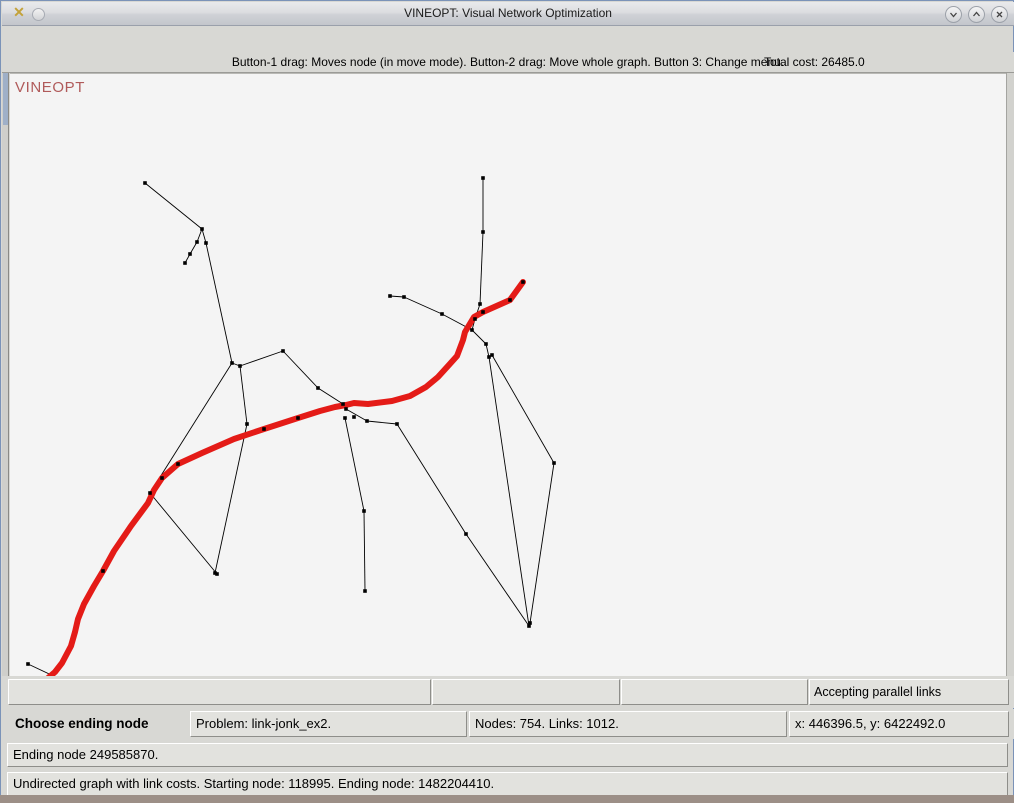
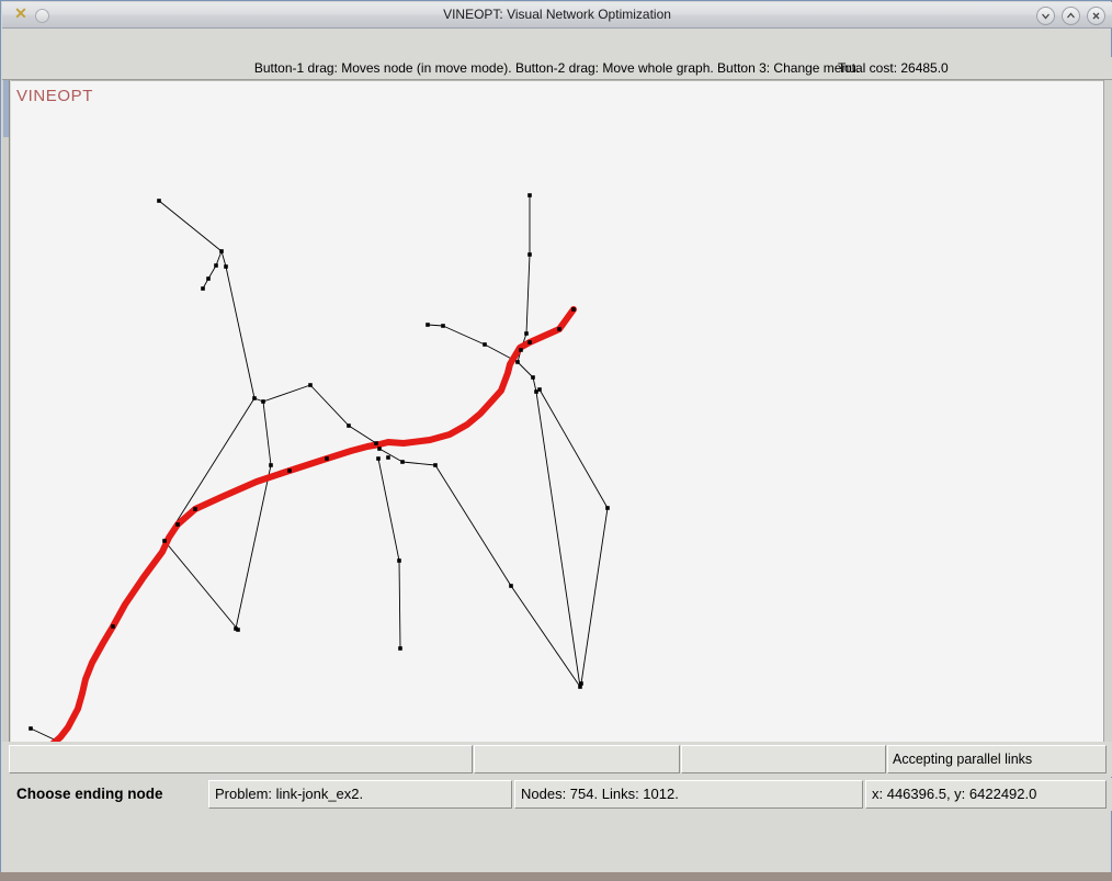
  ✕
  VINEOPT: Visual Network Optimization
  Button-1 drag: Moves node (in move mode). Button-2 drag: Move whole graph. Button 3: Change menu.
  Total cost: 26485.0
  VINEOPT
  Accepting parallel links
  Choose ending node
  Problem: link-jonk_ex2.
  Nodes: 754. Links: 1012.
  x: 446396.5, y: 6422492.0
- Ending node 249585870.
- Undirected graph with link costs. Starting node: 118995. Ending node: 1482204410.
